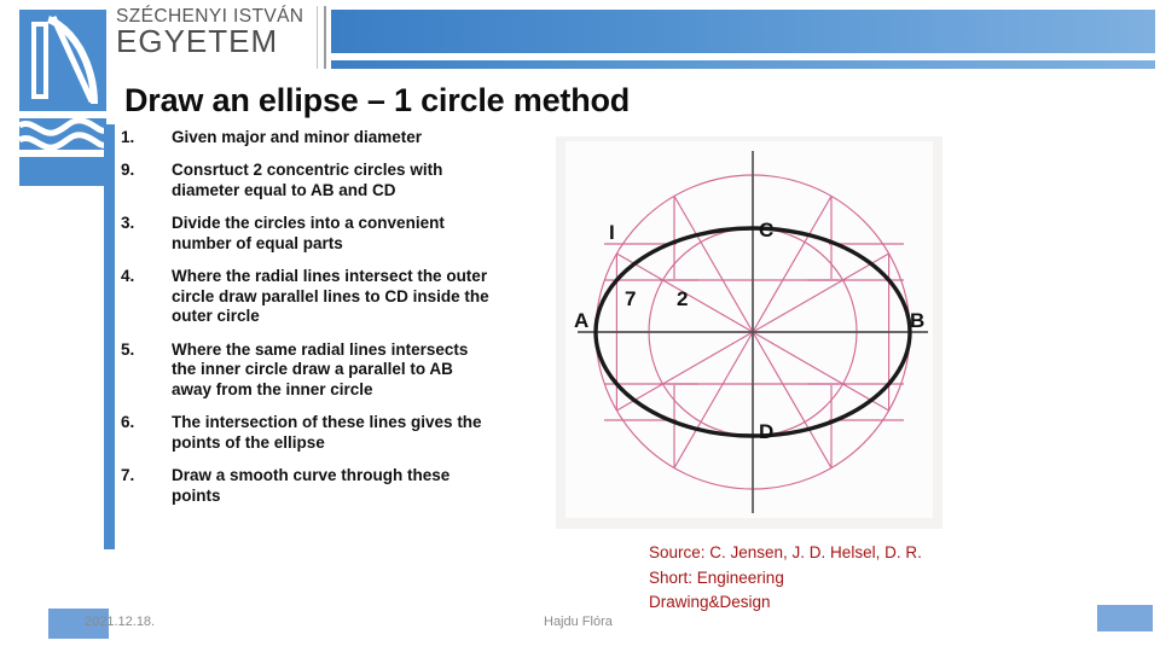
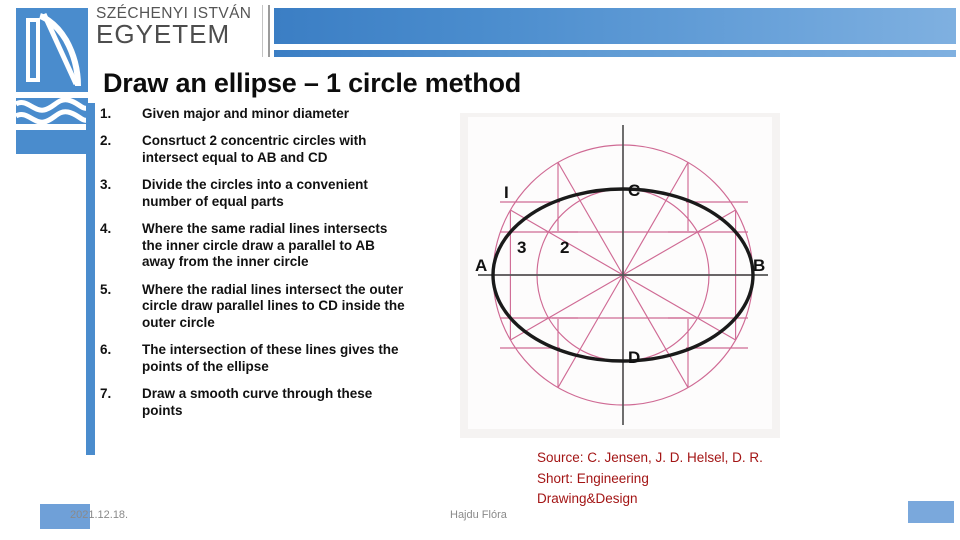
  SZÉCHENYI ISTVÁN
  EGYETEM
  Draw an ellipse – 1 circle method
  1.
  Given major and minor diameter
- 9.
+ 2.
- Consrtuct 2 concentric circles with diameter equal to AB and CD
+ Consrtuct 2 concentric circles with intersect equal to AB and CD
  3.
  Divide the circles into a convenient number of equal parts
  4.
- Where the radial lines intersect the outer circle draw parallel lines to CD inside the outer circle
+ Where the same radial lines intersects the inner circle draw a parallel to AB away from the inner circle
  5.
- Where the same radial lines intersects the inner circle draw a parallel to AB away from the inner circle
+ Where the radial lines intersect the outer circle draw parallel lines to CD inside the outer circle
  6.
  The intersection of these lines gives the points of the ellipse
  7.
  Draw a smooth curve through these points
  A
  B
  C
  D
  I
- 7
+ 3
  2
  Source: C. Jensen, J. D. Helsel, D. R.
  Short: Engineering
  Drawing&Design
  2021.12.18.
  Hajdu Flóra
